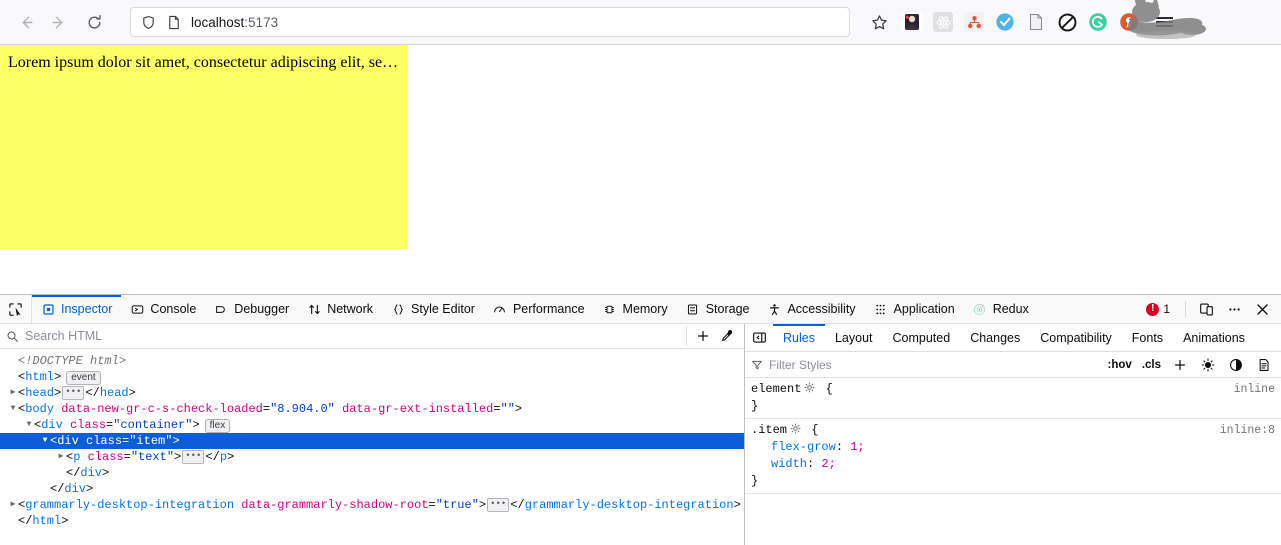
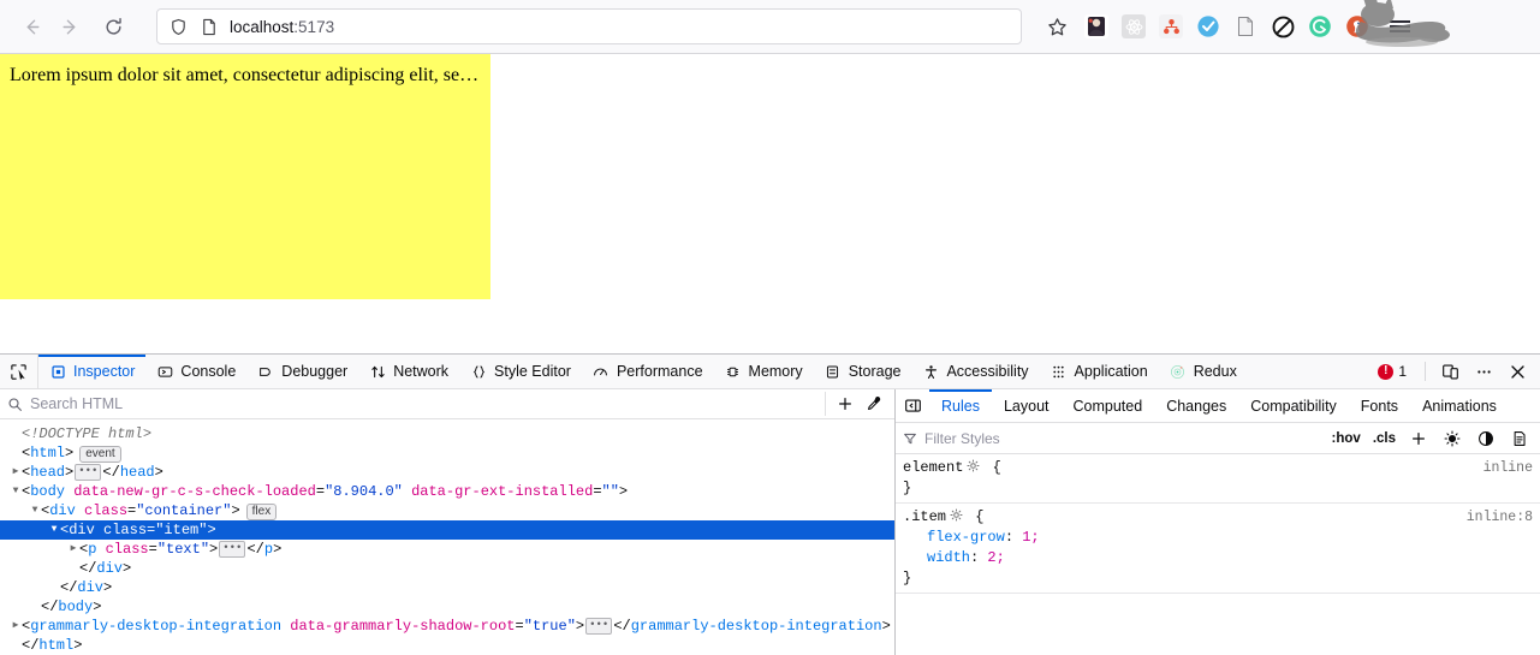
  localhost:5173
  Lorem ipsum dolor sit amet, consectetur adipiscing elit, sed…
  Inspector
  Console
  Debugger
  Network
  Style Editor
  Performance
  Memory
  Storage
  Accessibility
  Application
  Redux
  !
  1
  Search HTML
  <!DOCTYPE html>
  <html> event
  ▶
  <head> ••• </head>
  ▼
  <body data-new-gr-c-s-check-loaded="8.904.0" data-gr-ext-installed="">
  ▼
  <div class="container"> flex
  ▼
  <div class="item">
  ▶
  <p class="text"> ••• </p>
  </div>
  </div>
+ </body>
  ▶
  <grammarly-desktop-integration data-grammarly-shadow-root="true"> ••• </grammarly-desktop-integration>
  </html>
  Rules
  Layout
  Computed
  Changes
  Compatibility
  Fonts
  Animations
  Filter Styles
  :hov
  .cls
  inline
  element {
  }
  inline:8
  .item {
  flex-grow: 1;
  width: 2;
  }
